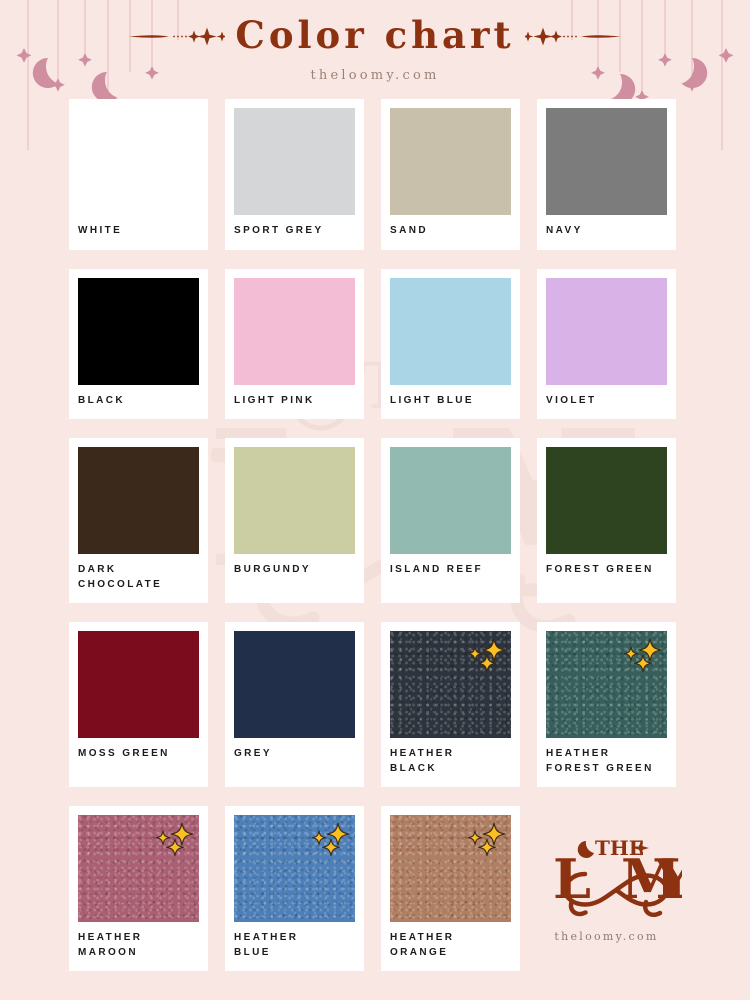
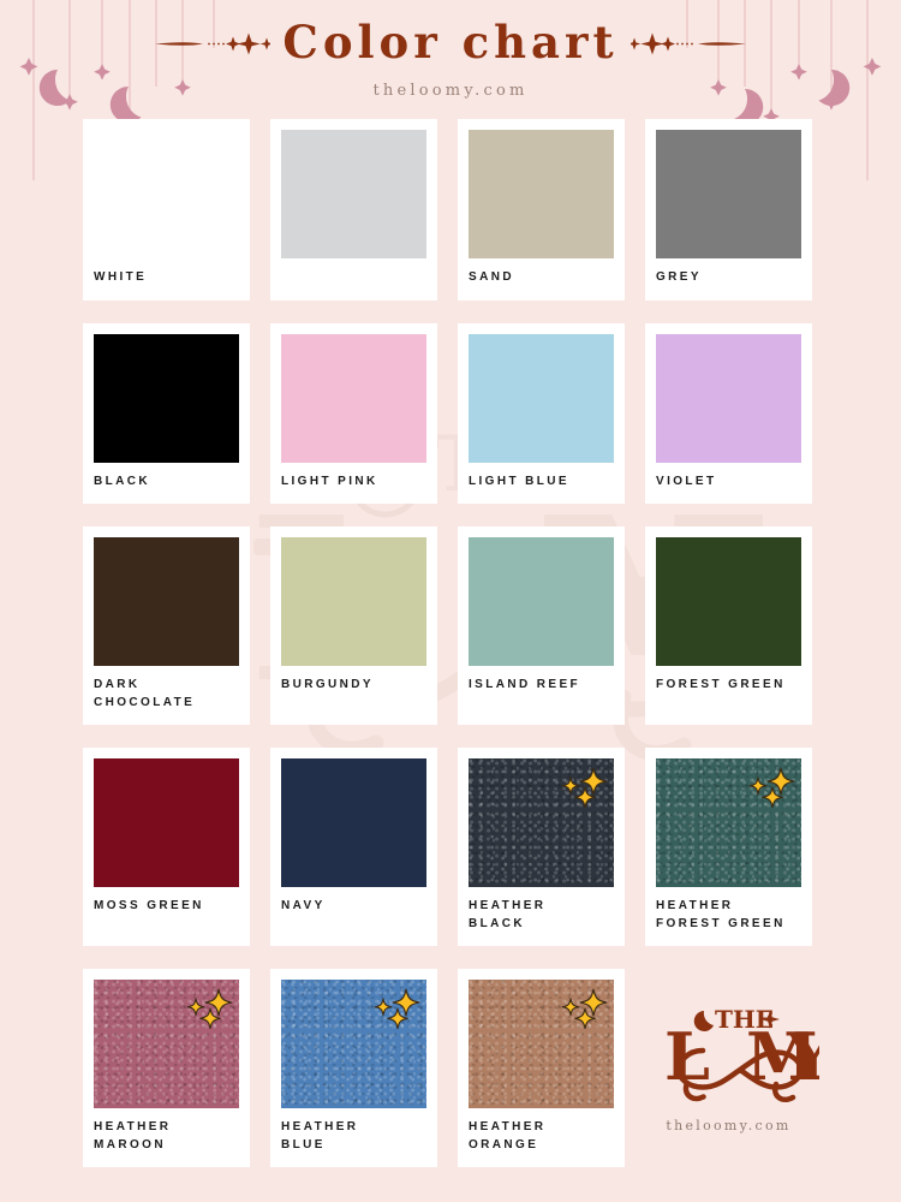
  Color chart
  theloomy.com
  WHITE
- SPORT GREY
  SAND
- NAVY
+ GREY
  BLACK
  LIGHT PINK
  LIGHT BLUE
  VIOLET
  DARK
  CHOCOLATE
  BURGUNDY
  ISLAND REEF
  FOREST GREEN
  MOSS GREEN
- GREY
+ NAVY
  HEATHER
  BLACK
  HEATHER
  FOREST GREEN
  HEATHER
  MAROON
  HEATHER
  BLUE
  HEATHER
  ORANGE
  M
  Y
  theloomy.com
